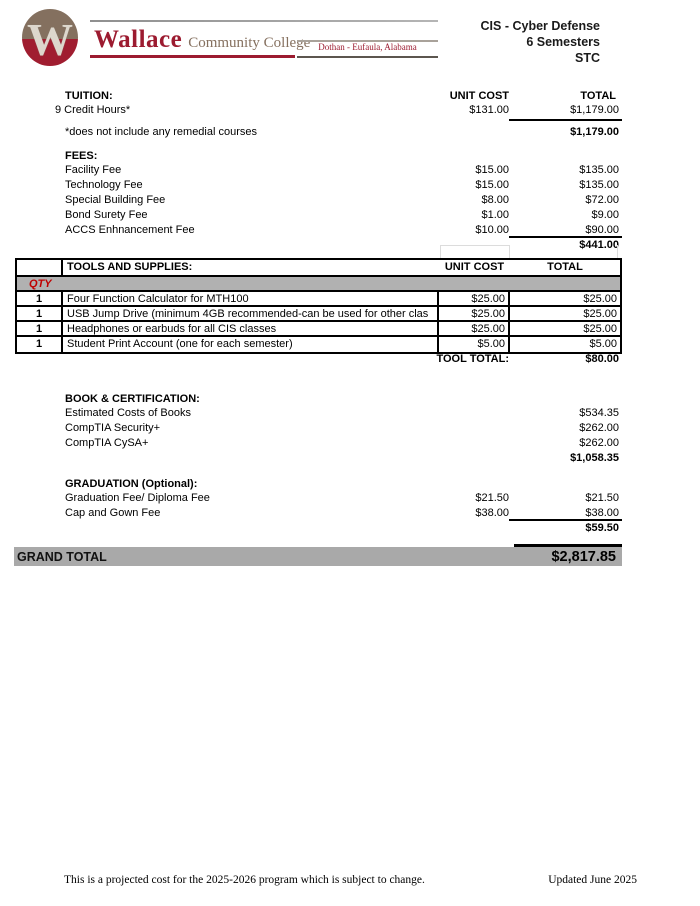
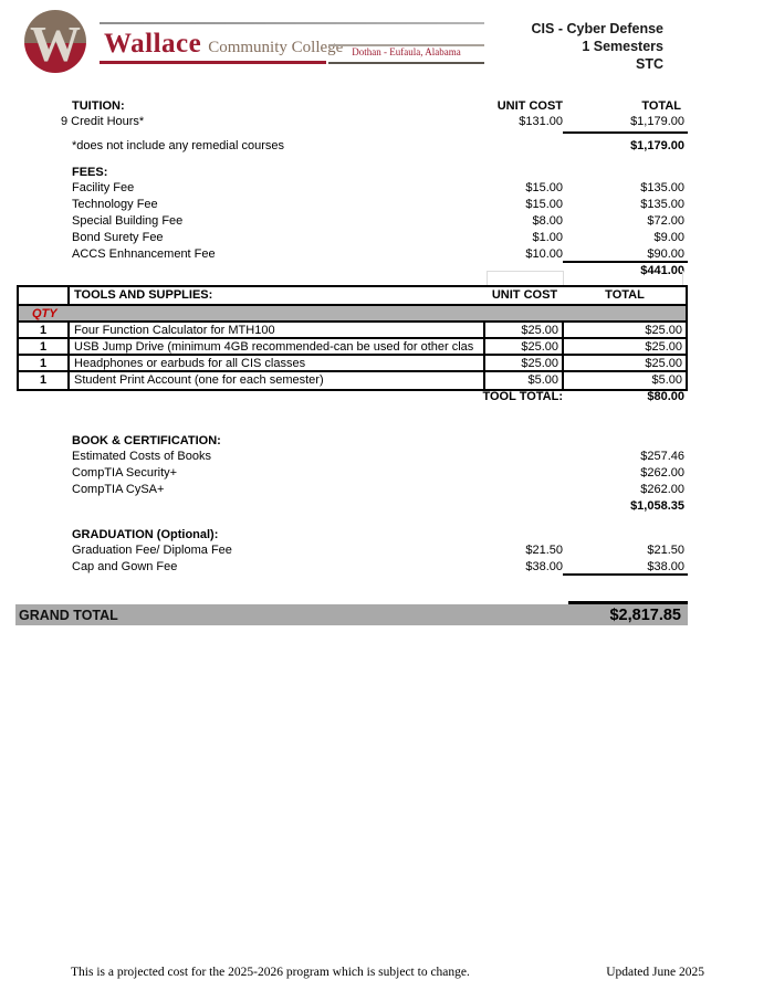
  W
  Wallace
  Community College
  Dothan - Eufaula, Alabama
  CIS - Cyber Defense
- 6 Semesters
+ 1 Semesters
  STC
  TUITION:
  UNIT COST
  TOTAL
  9 Credit Hours*
  $131.00
  $1,179.00
  *does not include any remedial courses
  $1,179.00
  FEES:
  Facility Fee
  $15.00
  $135.00
  Technology Fee
  $15.00
  $135.00
  Special Building Fee
  $8.00
  $72.00
  Bond Surety Fee
  $1.00
  $9.00
  ACCS Enhnancement Fee
  $10.00
  $90.00
  $441.00
  TOOLS AND SUPPLIES:
  UNIT COST
  TOTAL
  QTY
  1
  Four Function Calculator for MTH100
  $25.00
  $25.00
  1
  USB Jump Drive (minimum 4GB recommended-can be used for other clas
  $25.00
  $25.00
  1
  Headphones or earbuds for all CIS classes
  $25.00
  $25.00
  1
  Student Print Account (one for each semester)
  $5.00
  $5.00
  TOOL TOTAL:
  $80.00
  BOOK & CERTIFICATION:
  Estimated Costs of Books
- $534.35
+ $257.46
  CompTIA Security+
  $262.00
  CompTIA CySA+
  $262.00
  $1,058.35
  GRADUATION (Optional):
  Graduation Fee/ Diploma Fee
  $21.50
  $21.50
  Cap and Gown Fee
  $38.00
  $38.00
- $59.50
  GRAND TOTAL
  $2,817.85
  This is a projected cost for the 2025-2026 program which is subject to change.
  Updated June 2025
